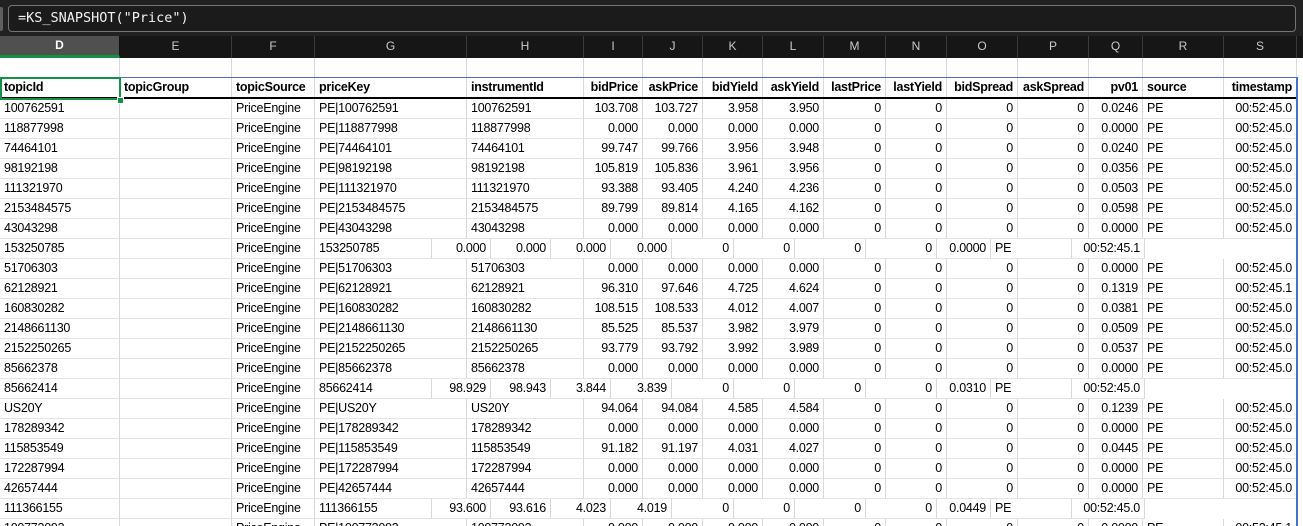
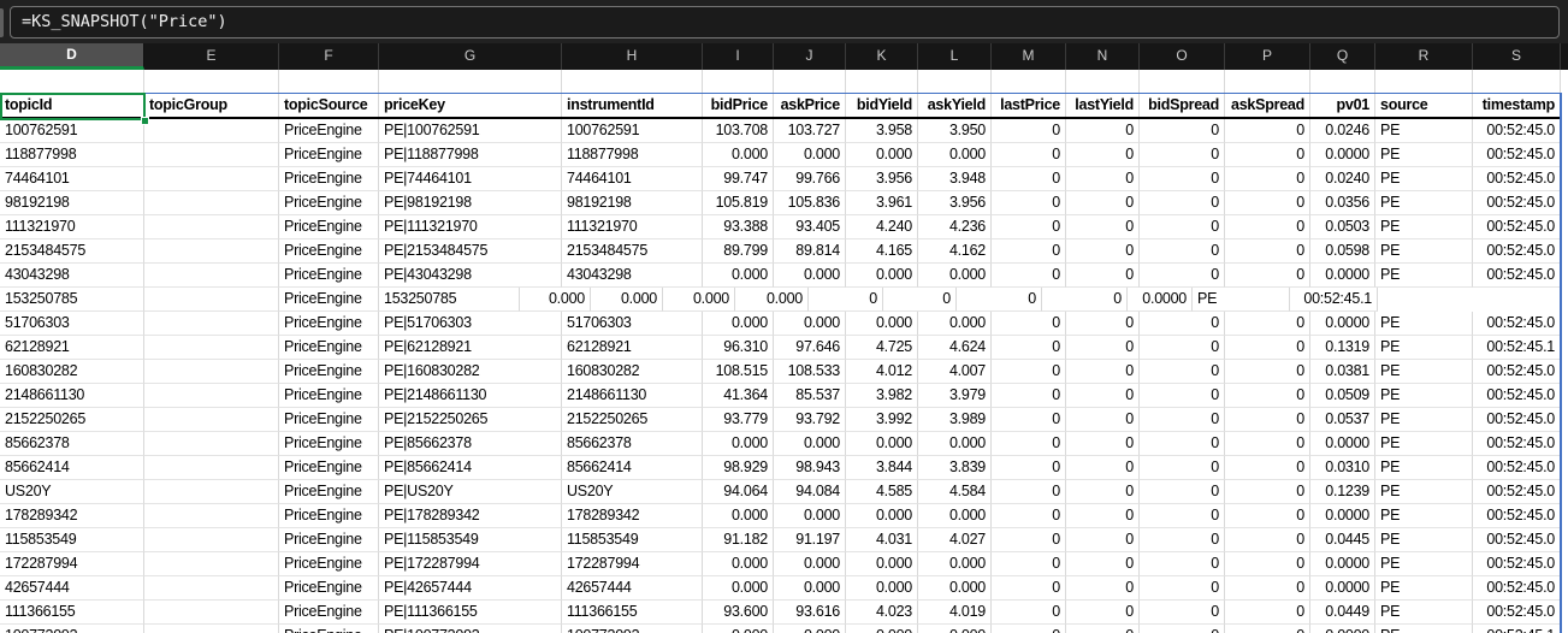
  =KS_SNAPSHOT("Price")
  D
  E
  F
  G
  H
  I
  J
  K
  L
  M
  N
  O
  P
  Q
  R
  S
  topicId
  topicGroup
  topicSource
  priceKey
  instrumentId
  bidPrice
  askPrice
  bidYield
  askYield
  lastPrice
  lastYield
  bidSpread
  askSpread
  pv01
  source
  timestamp
  100762591
  PriceEngine
  PE|100762591
  100762591
  103.708
  103.727
  3.958
  3.950
  0
  0
  0
  0
  0.0246
  PE
  00:52:45.0
  118877998
  PriceEngine
  PE|118877998
  118877998
  0.000
  0.000
  0.000
  0.000
  0
  0
  0
  0
  0.0000
  PE
  00:52:45.0
  74464101
  PriceEngine
  PE|74464101
  74464101
  99.747
  99.766
  3.956
  3.948
  0
  0
  0
  0
  0.0240
  PE
  00:52:45.0
  98192198
  PriceEngine
  PE|98192198
  98192198
  105.819
  105.836
  3.961
  3.956
  0
  0
  0
  0
  0.0356
  PE
  00:52:45.0
  111321970
  PriceEngine
  PE|111321970
  111321970
  93.388
  93.405
  4.240
  4.236
  0
  0
  0
  0
  0.0503
  PE
  00:52:45.0
  2153484575
  PriceEngine
  PE|2153484575
  2153484575
  89.799
  89.814
  4.165
  4.162
  0
  0
  0
  0
  0.0598
  PE
  00:52:45.0
  43043298
  PriceEngine
  PE|43043298
  43043298
  0.000
  0.000
  0.000
  0.000
  0
  0
  0
  0
  0.0000
  PE
  00:52:45.0
  153250785
  PriceEngine
  153250785
  0.000
  0.000
  0.000
  0.000
  0
  0
  0
  0
  0.0000
  PE
  00:52:45.1
  51706303
  PriceEngine
  PE|51706303
  51706303
  0.000
  0.000
  0.000
  0.000
  0
  0
  0
  0
  0.0000
  PE
  00:52:45.0
  62128921
  PriceEngine
  PE|62128921
  62128921
  96.310
  97.646
  4.725
  4.624
  0
  0
  0
  0
  0.1319
  PE
  00:52:45.1
  160830282
  PriceEngine
  PE|160830282
  160830282
  108.515
  108.533
  4.012
  4.007
  0
  0
  0
  0
  0.0381
  PE
  00:52:45.0
  2148661130
  PriceEngine
  PE|2148661130
  2148661130
- 85.525
+ 41.364
  85.537
  3.982
  3.979
  0
  0
  0
  0
  0.0509
  PE
  00:52:45.0
  2152250265
  PriceEngine
  PE|2152250265
  2152250265
  93.779
  93.792
  3.992
  3.989
  0
  0
  0
  0
  0.0537
  PE
  00:52:45.0
  85662378
  PriceEngine
  PE|85662378
  85662378
  0.000
  0.000
  0.000
  0.000
  0
  0
  0
  0
  0.0000
  PE
  00:52:45.0
  85662414
  PriceEngine
+ PE|85662414
  85662414
  98.929
  98.943
  3.844
  3.839
  0
  0
  0
  0
  0.0310
  PE
  00:52:45.0
  US20Y
  PriceEngine
  PE|US20Y
  US20Y
  94.064
  94.084
  4.585
  4.584
  0
  0
  0
  0
  0.1239
  PE
  00:52:45.0
  178289342
  PriceEngine
  PE|178289342
  178289342
  0.000
  0.000
  0.000
  0.000
  0
  0
  0
  0
  0.0000
  PE
  00:52:45.0
  115853549
  PriceEngine
  PE|115853549
  115853549
  91.182
  91.197
  4.031
  4.027
  0
  0
  0
  0
  0.0445
  PE
  00:52:45.0
  172287994
  PriceEngine
  PE|172287994
  172287994
  0.000
  0.000
  0.000
  0.000
  0
  0
  0
  0
  0.0000
  PE
  00:52:45.0
  42657444
  PriceEngine
  PE|42657444
  42657444
  0.000
  0.000
  0.000
  0.000
  0
  0
  0
  0
  0.0000
  PE
  00:52:45.0
  111366155
  PriceEngine
+ PE|111366155
  111366155
  93.600
  93.616
  4.023
  4.019
  0
  0
  0
  0
  0.0449
  PE
  00:52:45.0
